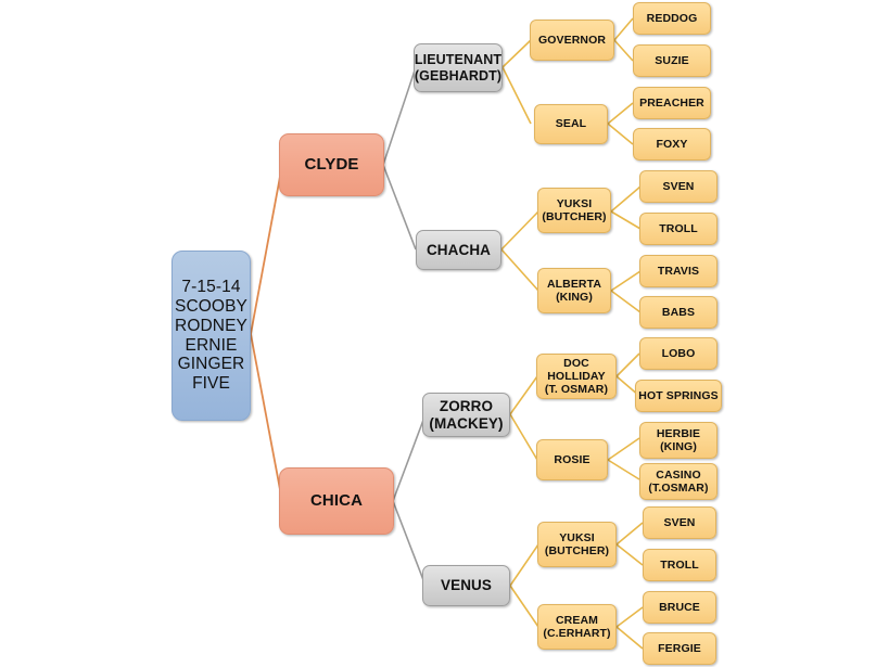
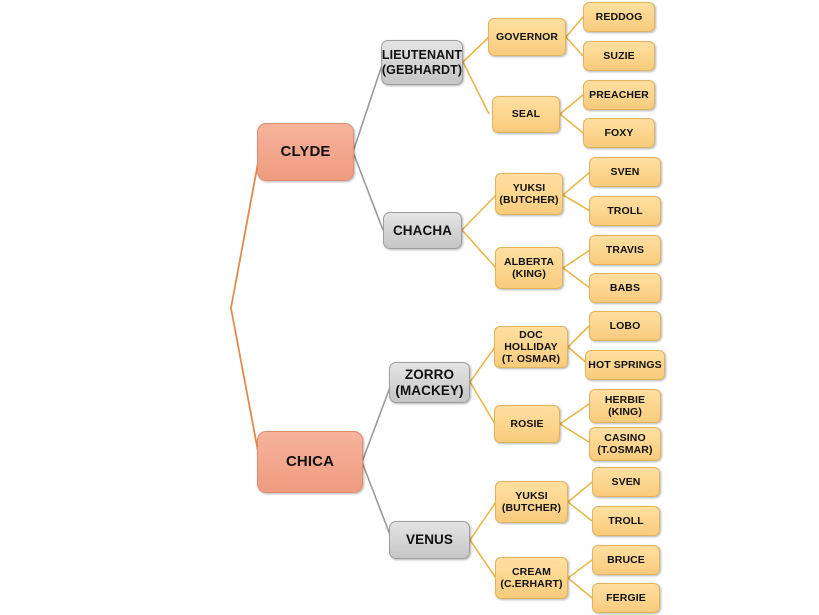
- 7-15-14
- SCOOBY
- RODNEY
- ERNIE
- GINGER
- FIVE
  CLYDE
  CHICA
  LIEUTENANT
  (GEBHARDT)
  CHACHA
  ZORRO
  (MACKEY)
  VENUS
  GOVERNOR
  SEAL
  YUKSI
  (BUTCHER)
  ALBERTA
  (KING)
  DOC HOLLIDAY
  (T. OSMAR)
  ROSIE
  YUKSI
  (BUTCHER)
  CREAM
  (C.ERHART)
  REDDOG
  SUZIE
  PREACHER
  FOXY
  SVEN
  TROLL
  TRAVIS
  BABS
  LOBO
  HOT SPRINGS
  HERBIE
  (KING)
  CASINO
  (T.OSMAR)
  SVEN
  TROLL
  BRUCE
  FERGIE
